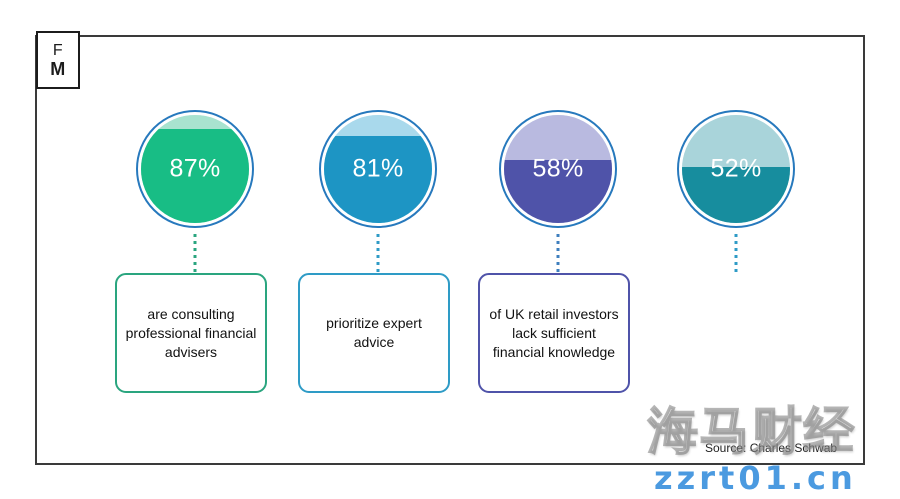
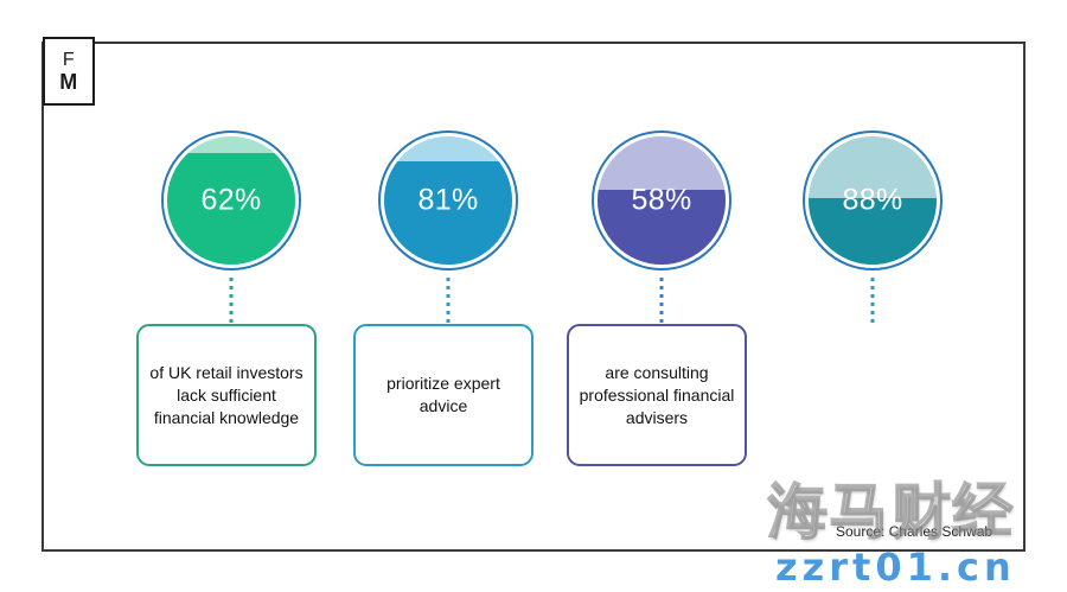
  F
  M
- 87%
+ 62%
- are consulting professional financial advisers
+ of UK retail investors lack sufficient financial knowledge
  81%
  prioritize expert advice
  58%
- of UK retail investors lack sufficient financial knowledge
+ are consulting professional financial advisers
- 52%
+ 88%
  Source: Charles Schwab
  海马财经
  zzrt01.cn
